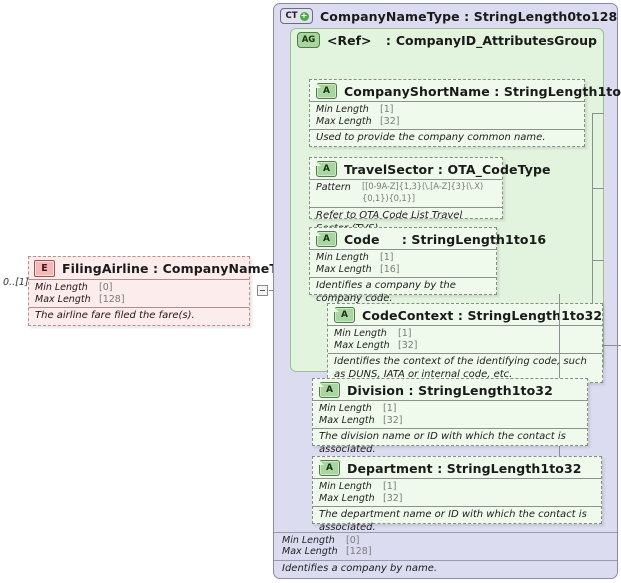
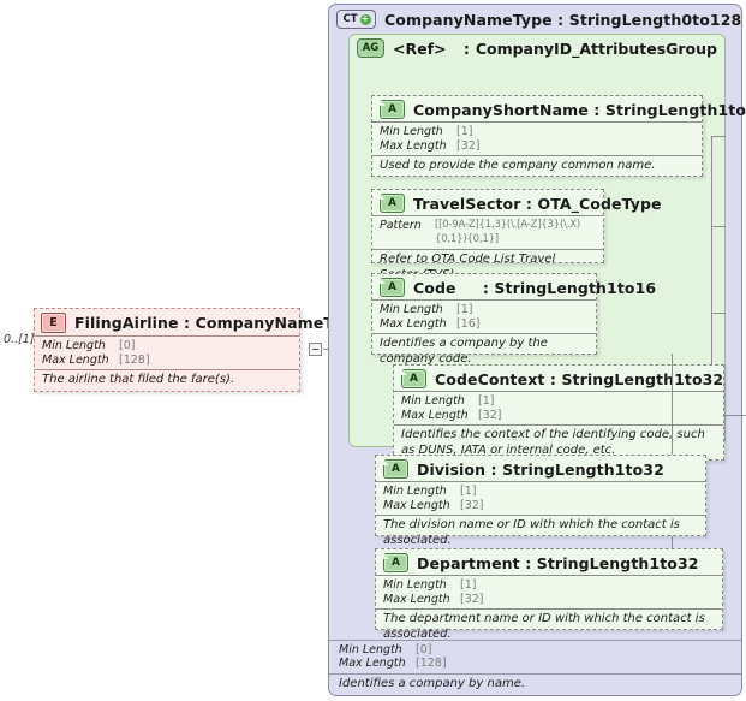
  0..[1]
  E
  FilingAirline : CompanyName
  Min Length
  [0]
  Max Length
  [128]
- The airline fare filed the fare(s).
+ The airline that filed the fare(s).
  CT
  +
  CompanyNameType : StringLength0to128
  AG
  <Ref>
  :
  CompanyID_AttributesGroup
  A
  CompanyShortName : StringLength1to
  Min Length
  [1]
  Max Length
  [32]
  Used to provide the company common name.
  A
  TravelSector : OTA_CodeType
  Pattern
  [[0-9A-Z]{1,3}(\.[A-Z]{3}(\.X){0,1}){0,1}]
  A
  Code : StringLength1to16
  Min Length
  [1]
  Max Length
  [16]
  Identifies a company by the company code.
  A
  CodeContext : StringLength1to32
  Min Length
  [1]
  Max Length
  [32]
  Identifies the context of the identifying code such as DUNS, IATA or internal code, etc.
  A
  Division : StringLength1to32
  Min Length
  [1]
  Max Length
  [32]
  The division name or ID with which the contact is associated.
  A
  Department : StringLength1to32
  Min Length
  [1]
  Max Length
  [32]
  The department name or ID with which the contact is associated.
  Min Length
  [0]
  Max Length
  [128]
  Identifies a company by name.
